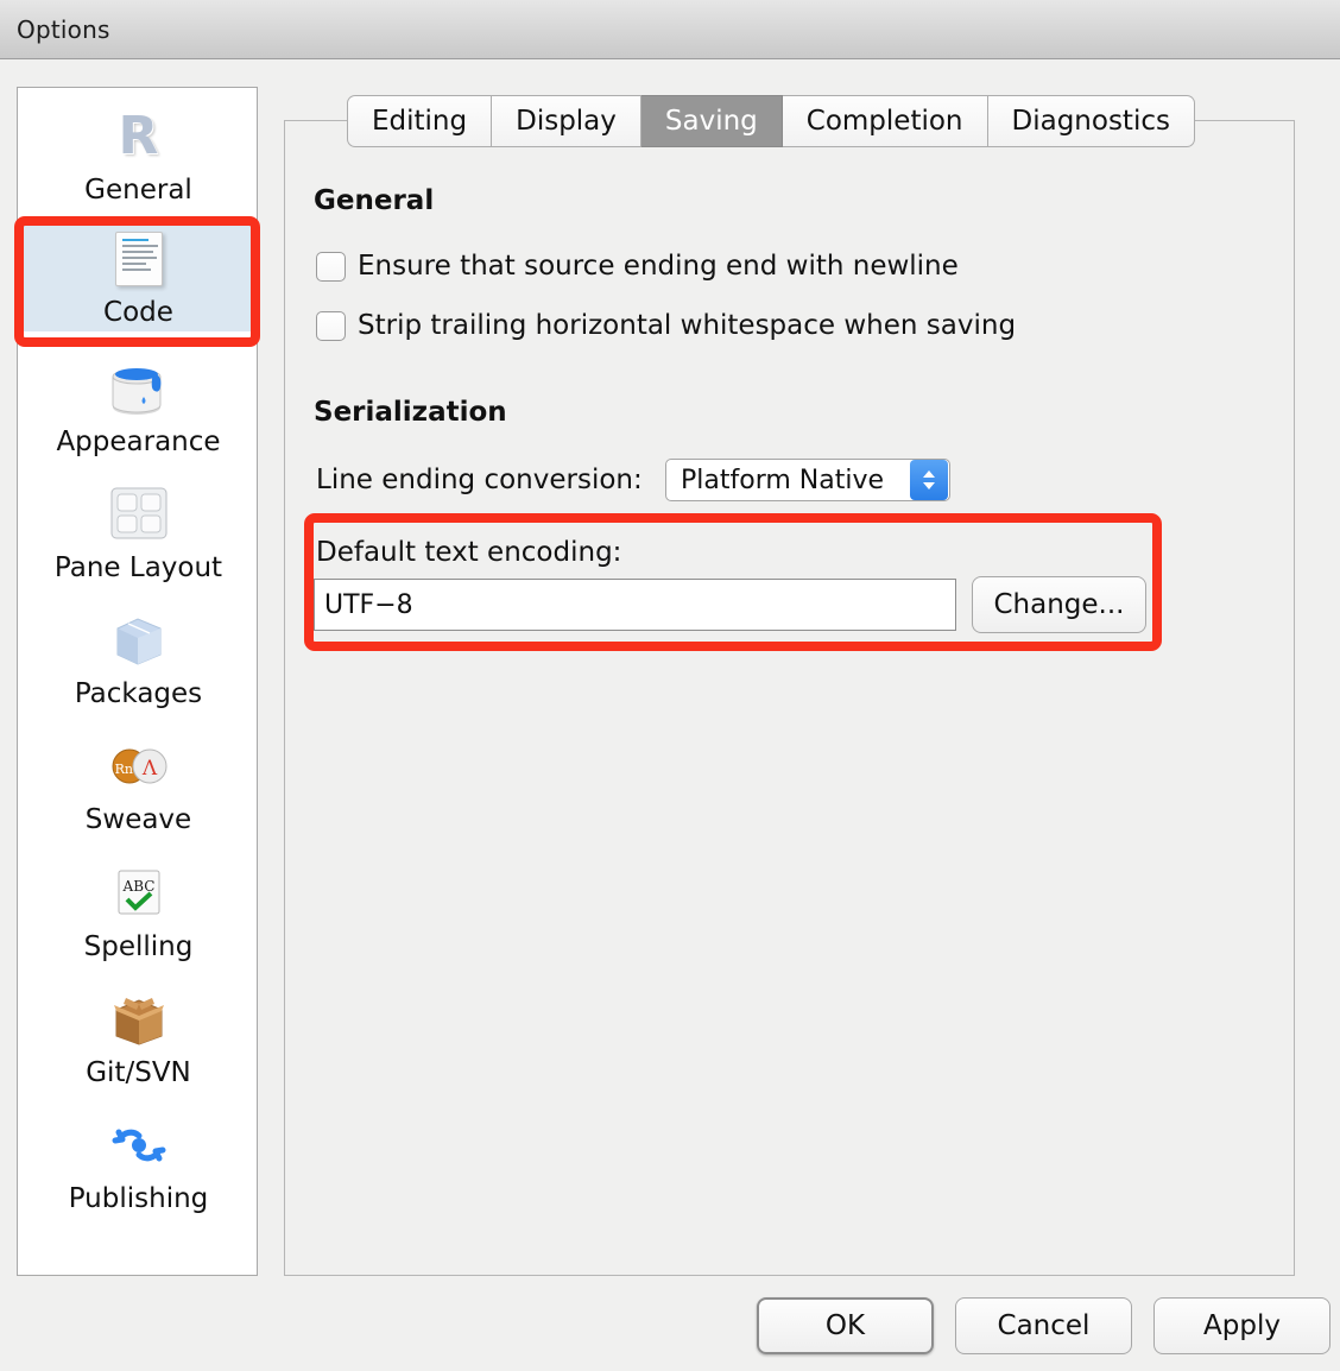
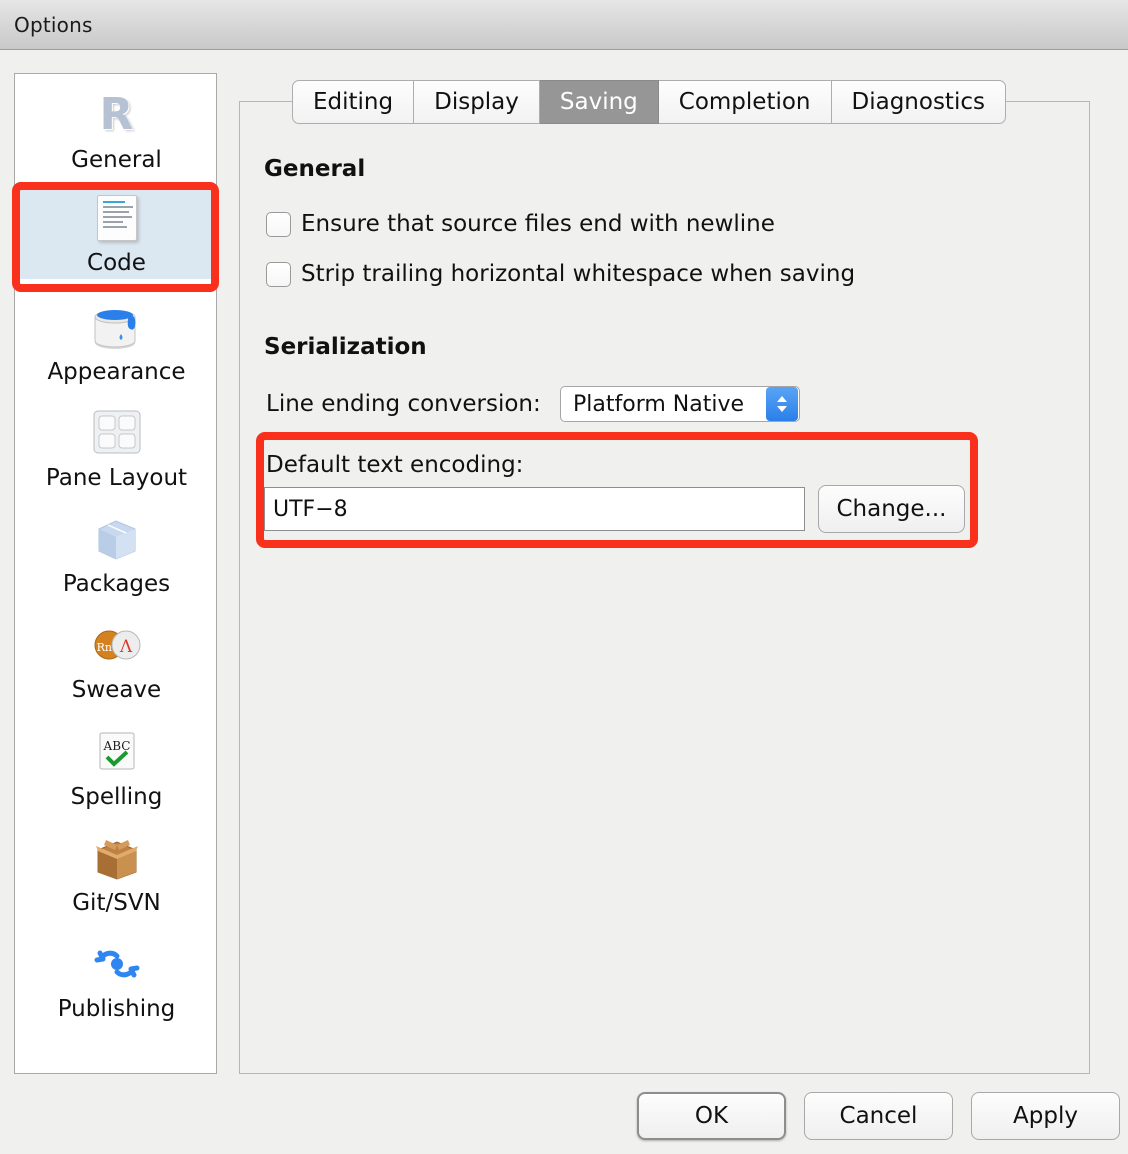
  Options
  R
  General
  Code
  Appearance
  Pane Layout
  Packages
  Λ
  Sweave
  ABC
  Spelling
  Git/SVN
  Publishing
  Editing
  Display
  Saving
  Completion
  Diagnostics
  General
- Ensure that source ending end with newline
+ Ensure that source files end with newline
  Strip trailing horizontal whitespace when saving
  Serialization
  Line ending conversion:
  Platform Native
  Default text encoding:
  UTF−8
  Change...
  OK
  Cancel
  Apply
